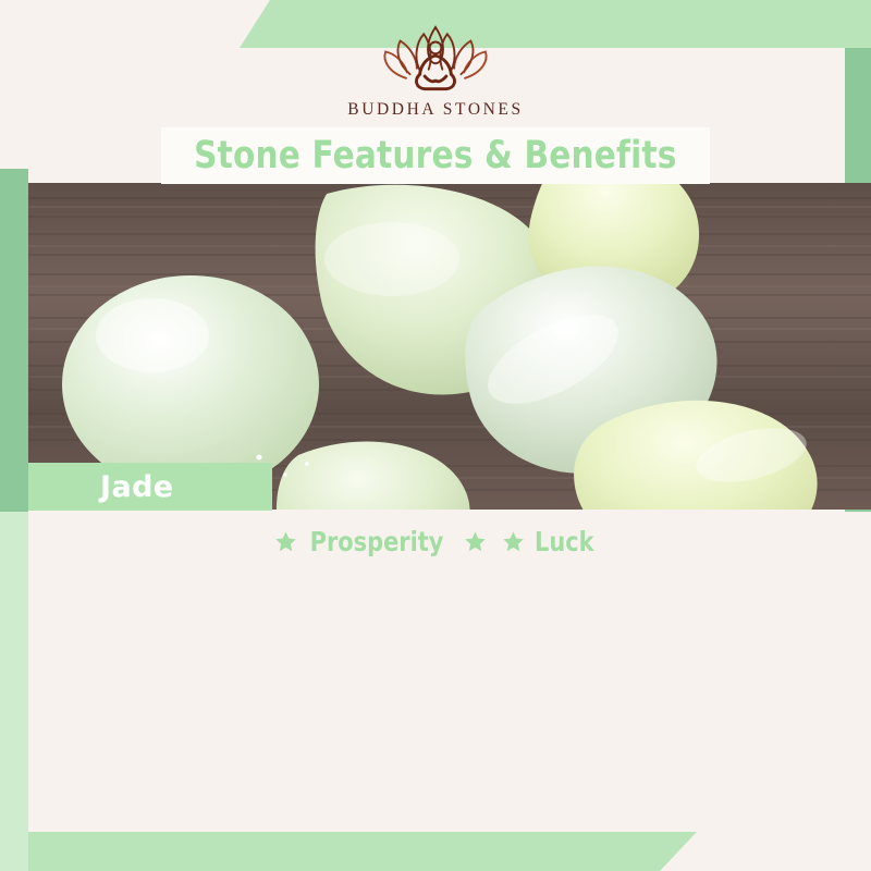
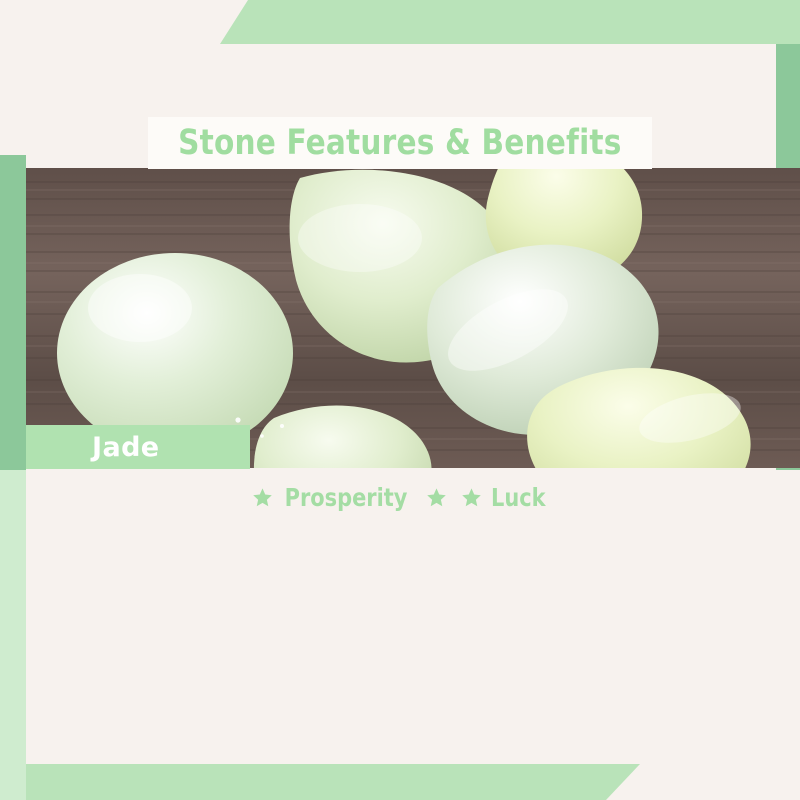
- BUDDHA STONES
  Stone Features & Benefits
  Jade
  Prosperity
  Luck
